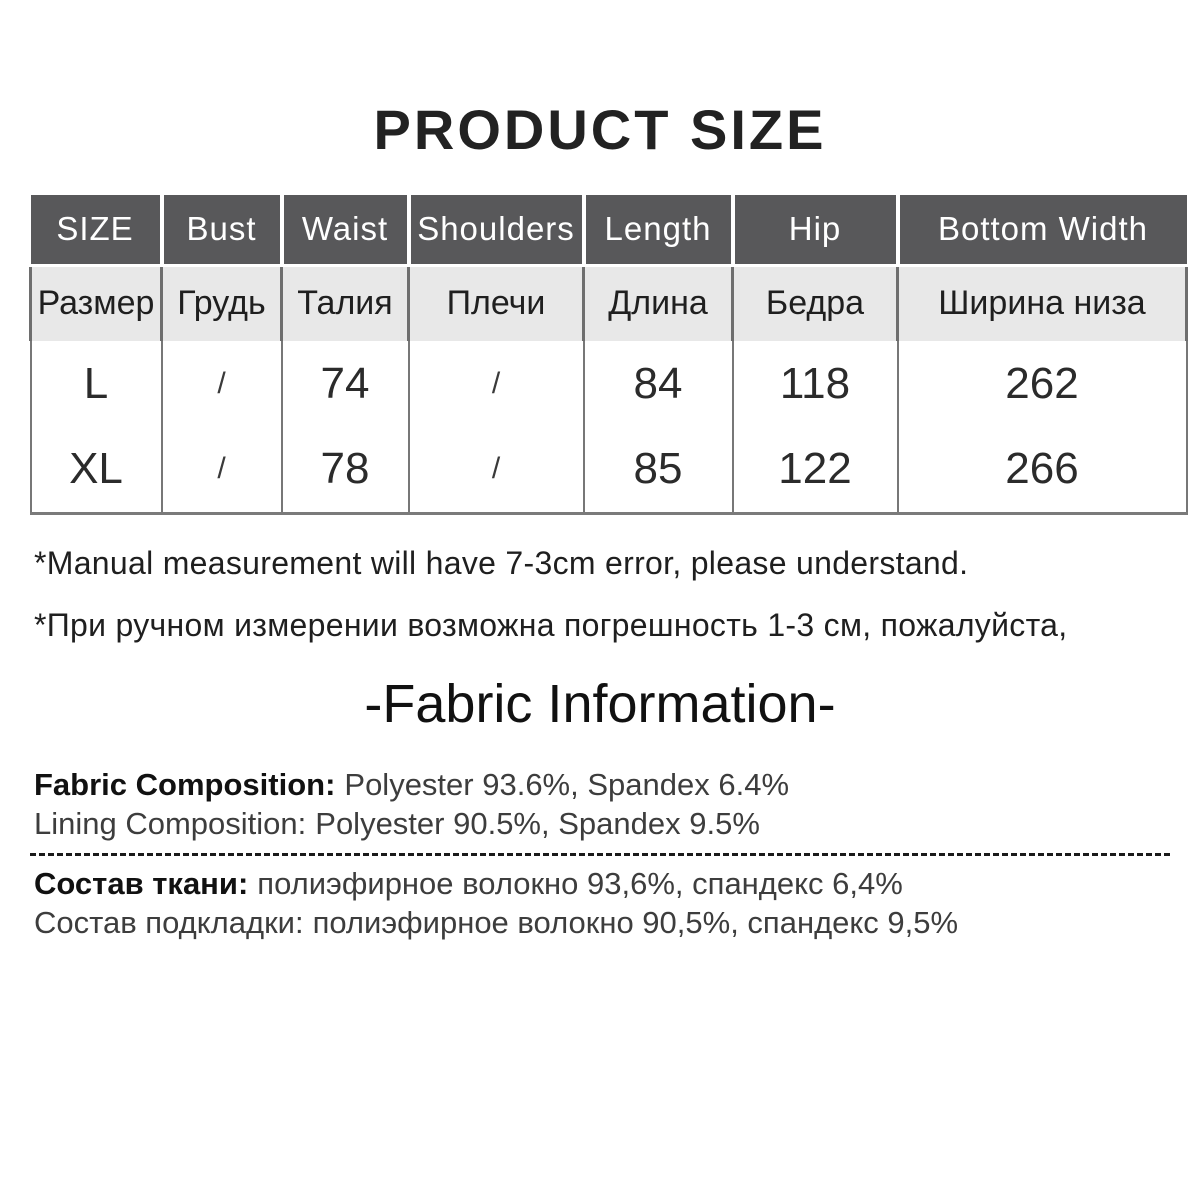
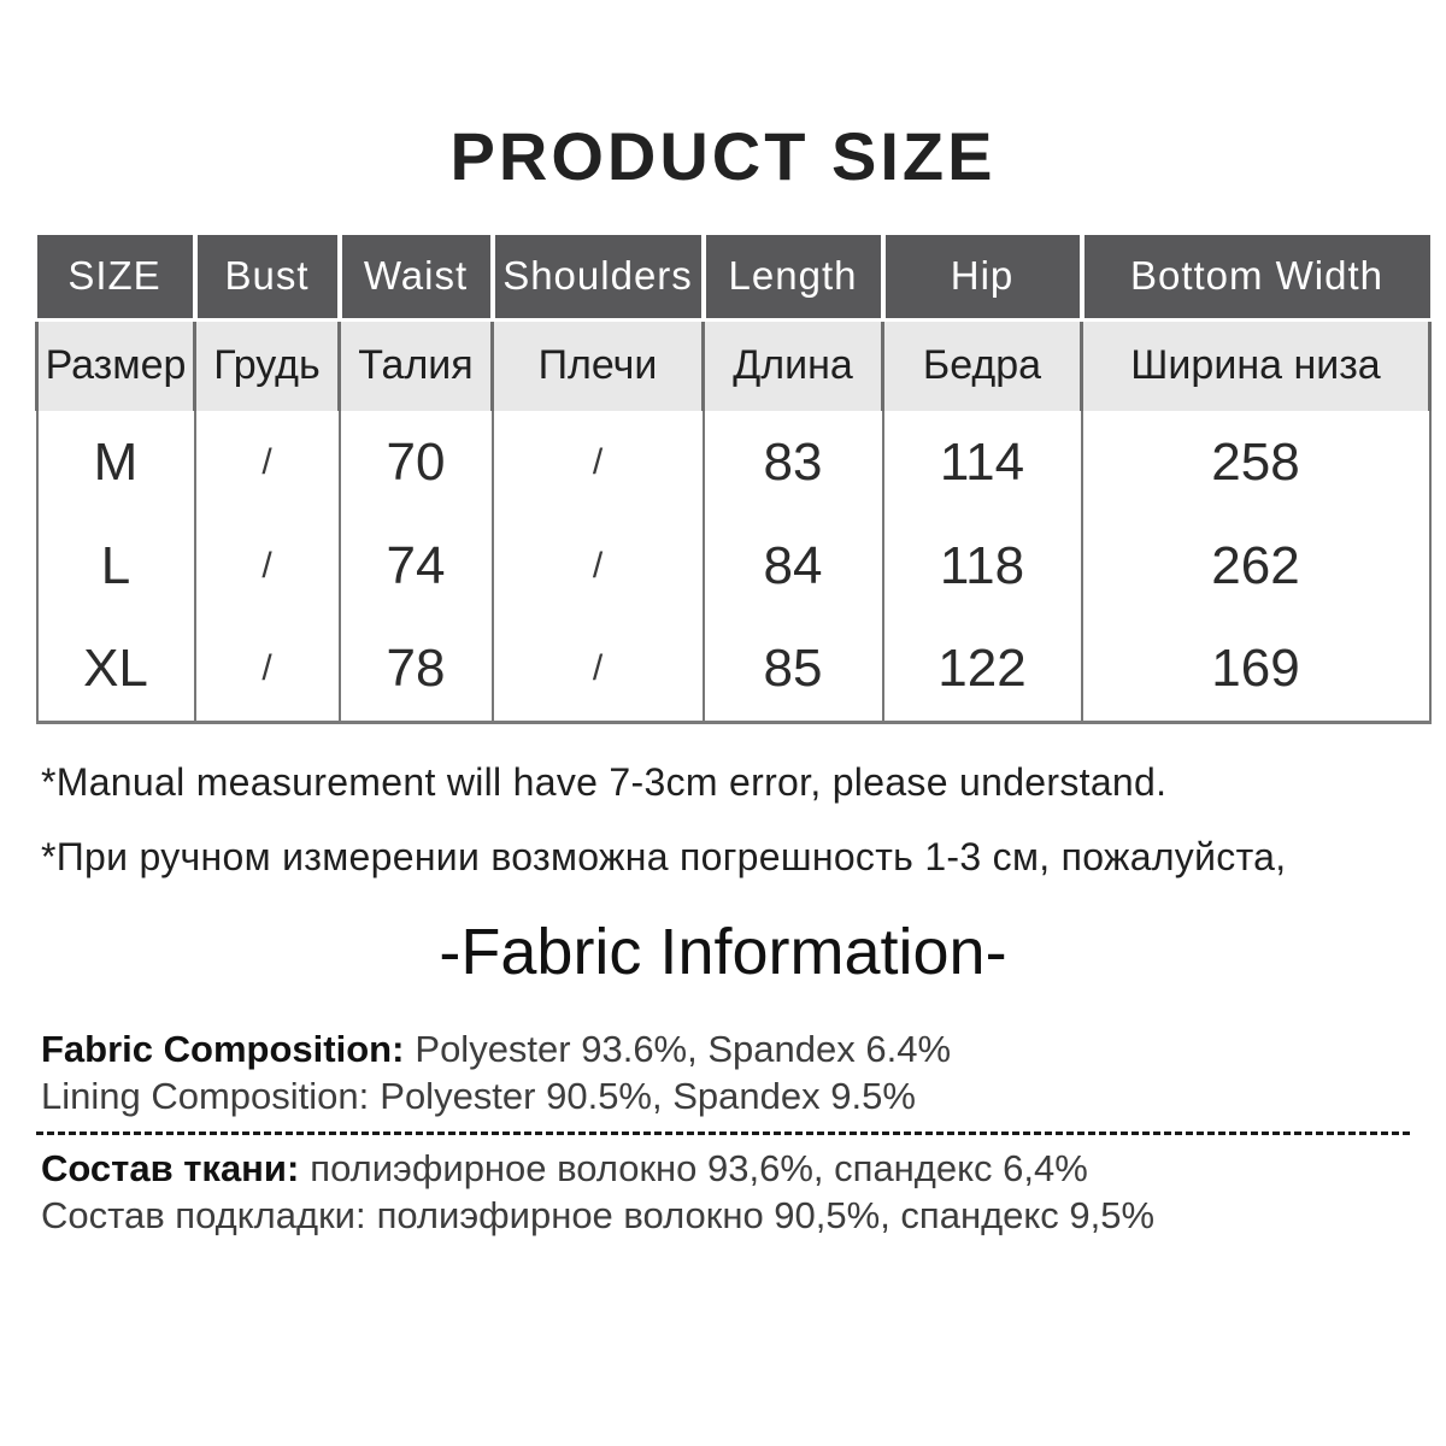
  PRODUCT SIZE
  SIZE	Bust	Waist	Shoulders	Length	Hip	Bottom Width
  Размер	Грудь	Талия	Плечи	Длина	Бедра	Ширина низа
+ M	/	70	/	83	114	258
  L	/	74	/	84	118	262
- XL	/	78	/	85	122	266
+ XL	/	78	/	85	122	169
  *Manual measurement will have 7-3cm error, please understand.
  *При ручном измерении возможна погрешность 1-3 см, пожалуйста,
  -Fabric Information-
  Fabric Composition: Polyester 93.6%, Spandex 6.4%
  Lining Composition: Polyester 90.5%, Spandex 9.5%
  Состав ткани: полиэфирное волокно 93,6%, спандекс 6,4%
  Состав подкладки: полиэфирное волокно 90,5%, спандекс 9,5%
